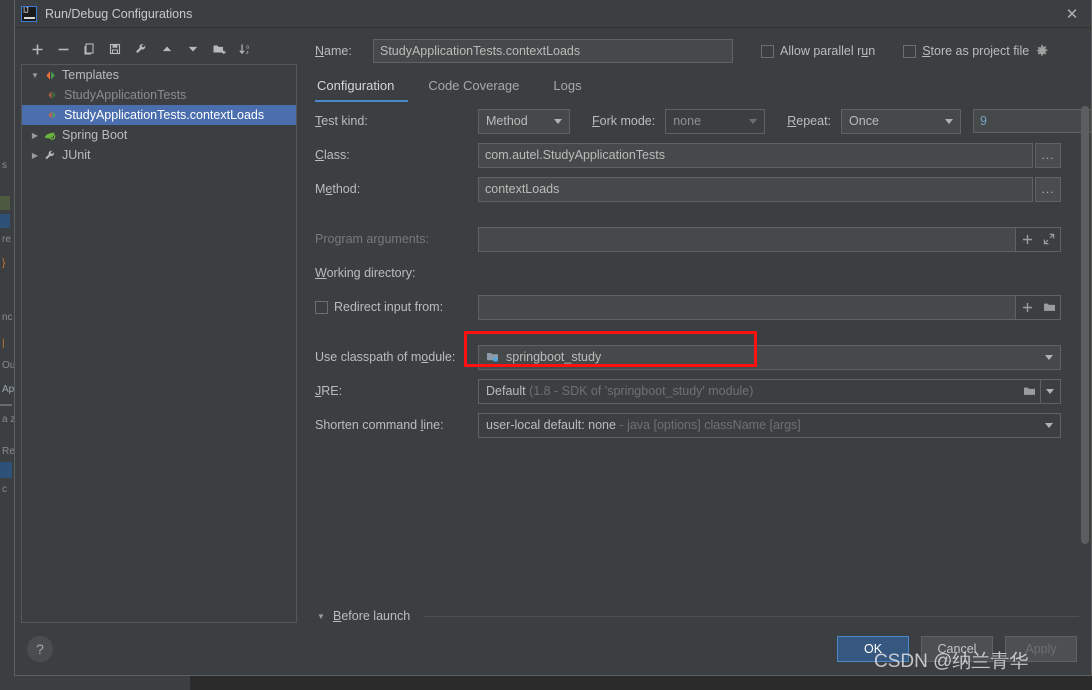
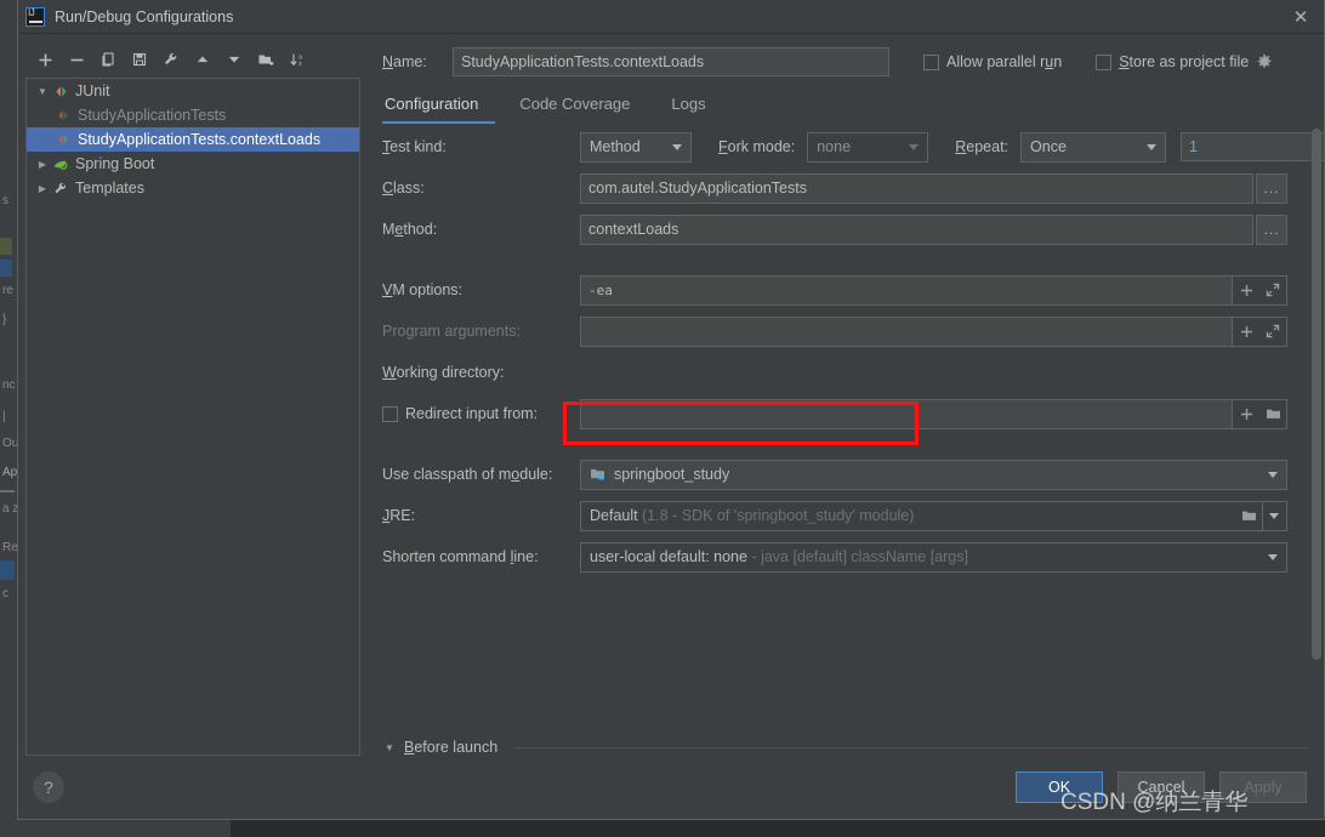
  s
  re
  }
  nc
  |
  Ou
  Ap
  a z
  Re
  c
  Run/Debug Configurations
  ✕
  ▼
- Templates
+ JUnit
  StudyApplicationTests
  StudyApplicationTests.contextLoads
  ▶
  Spring Boot
  ▶
- JUnit
+ Templates
  Name:
  StudyApplicationTests.contextLoads
  Allow parallel run
  Store as project file
  Configuration
  Code Coverage
  Logs
  Test kind:
  Method
  Fork mode:
  none
  Repeat:
  Once
- 9
+ 1
  Class:
  com.autel.StudyApplicationTests
  ...
  Method:
  contextLoads
  ...
+ VM options:
+ -ea
  Program arguments:
  Working directory:
  Redirect input from:
  Use classpath of module:
  springboot_study
  JRE:
  Default (1.8 - SDK of 'springboot_study' module)
  Shorten command line:
- user-local default: none - java [options] className [args]
+ user-local default: none - java [default] className [args]
  ▼
  Before launch
  ?
  OK
  Cancel
  Apply
  CSDN @纳兰青华
